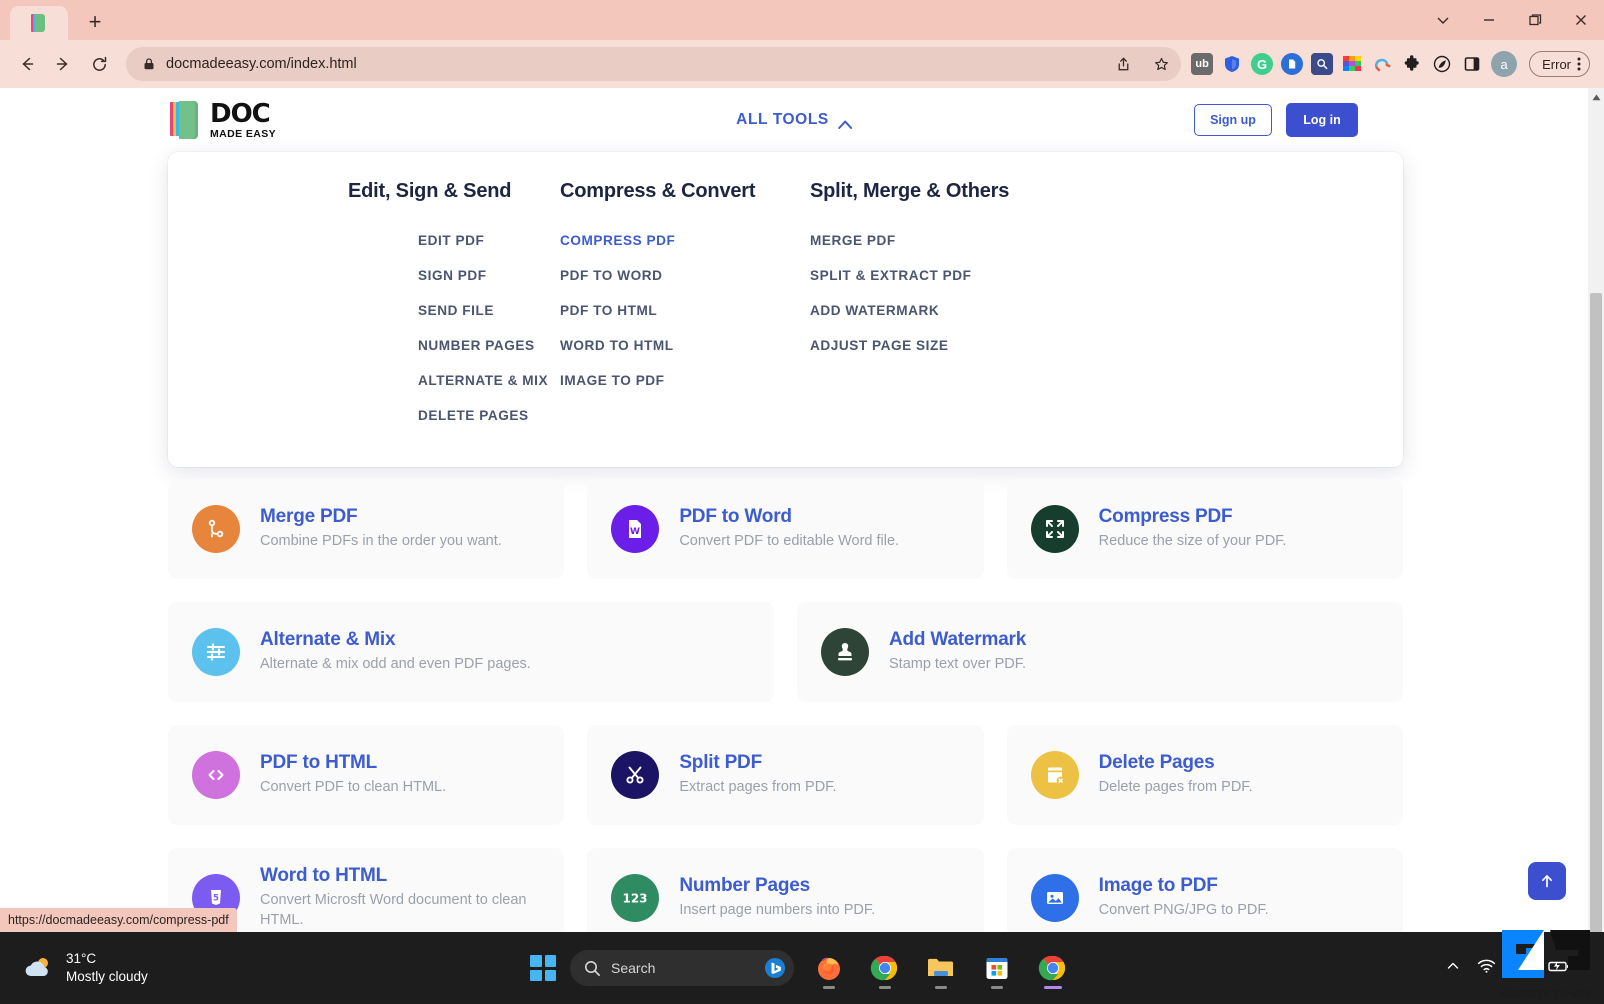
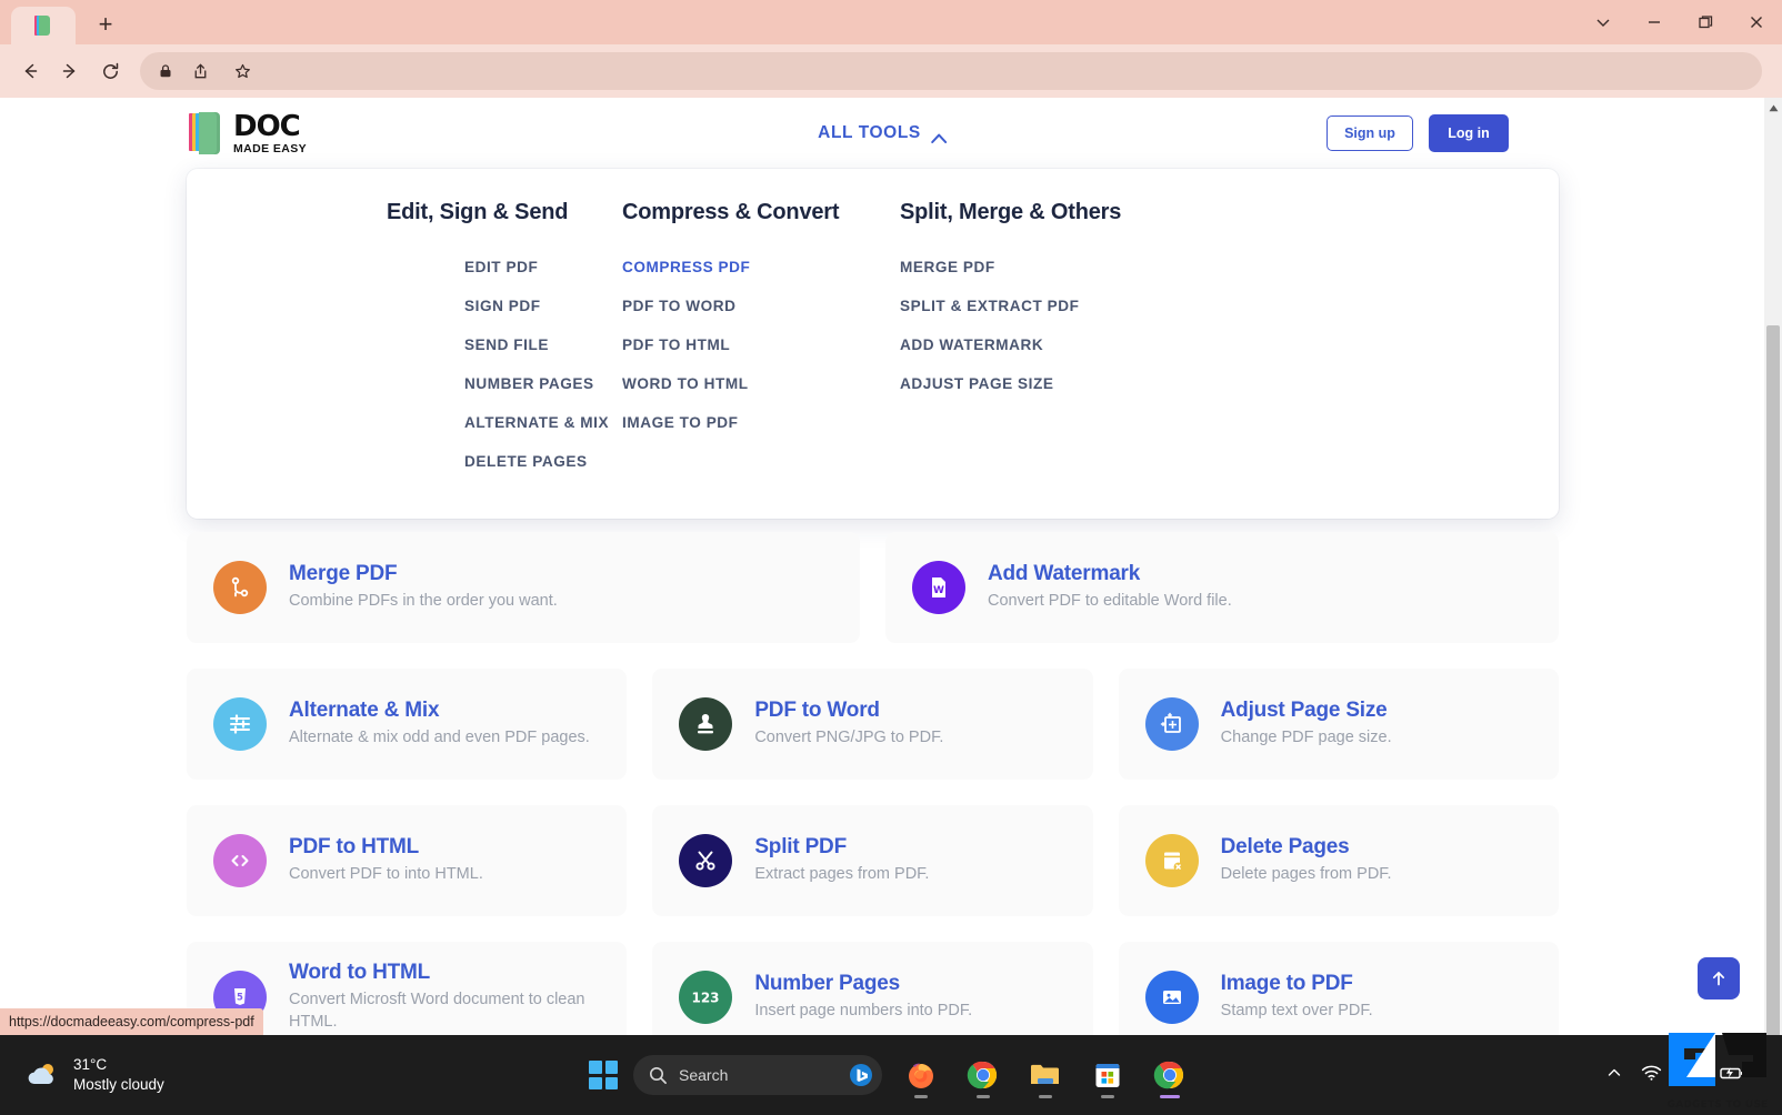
  +
- docmadeeasy.com/index.html
- ub
- G
- a
- Error
  DOC
  MADE EASY
  ALL TOOLS
  Sign up
  Log in
  Edit, Sign & Send
  EDIT PDF
  SIGN PDF
  SEND FILE
  NUMBER PAGES
  ALTERNATE & MIX
  DELETE PAGES
  Compress & Convert
  COMPRESS PDF
  PDF TO WORD
  PDF TO HTML
  WORD TO HTML
  IMAGE TO PDF
  Split, Merge & Others
  MERGE PDF
  SPLIT & EXTRACT PDF
  ADD WATERMARK
  ADJUST PAGE SIZE
  Merge PDF
  Combine PDFs in the order you want.
  W
- PDF to Word
+ Add Watermark
  Convert PDF to editable Word file.
- Compress PDF
- Reduce the size of your PDF.
  Alternate & Mix
  Alternate & mix odd and even PDF pages.
- Add Watermark
+ PDF to Word
- Stamp text over PDF.
+ Convert PNG/JPG to PDF.
+ Adjust Page Size
+ Change PDF page size.
  PDF to HTML
- Convert PDF to clean HTML.
+ Convert PDF to into HTML.
  Split PDF
  Extract pages from PDF.
  Delete Pages
  Delete pages from PDF.
  5
  Word to HTML
  Convert Microsft Word document to clean HTML.
  123
  Number Pages
  Insert page numbers into PDF.
  Image to PDF
- Convert PNG/JPG to PDF.
+ Stamp text over PDF.
  https://docmadeeasy.com/compress-pdf
  31°C
  Mostly cloudy
  Search
